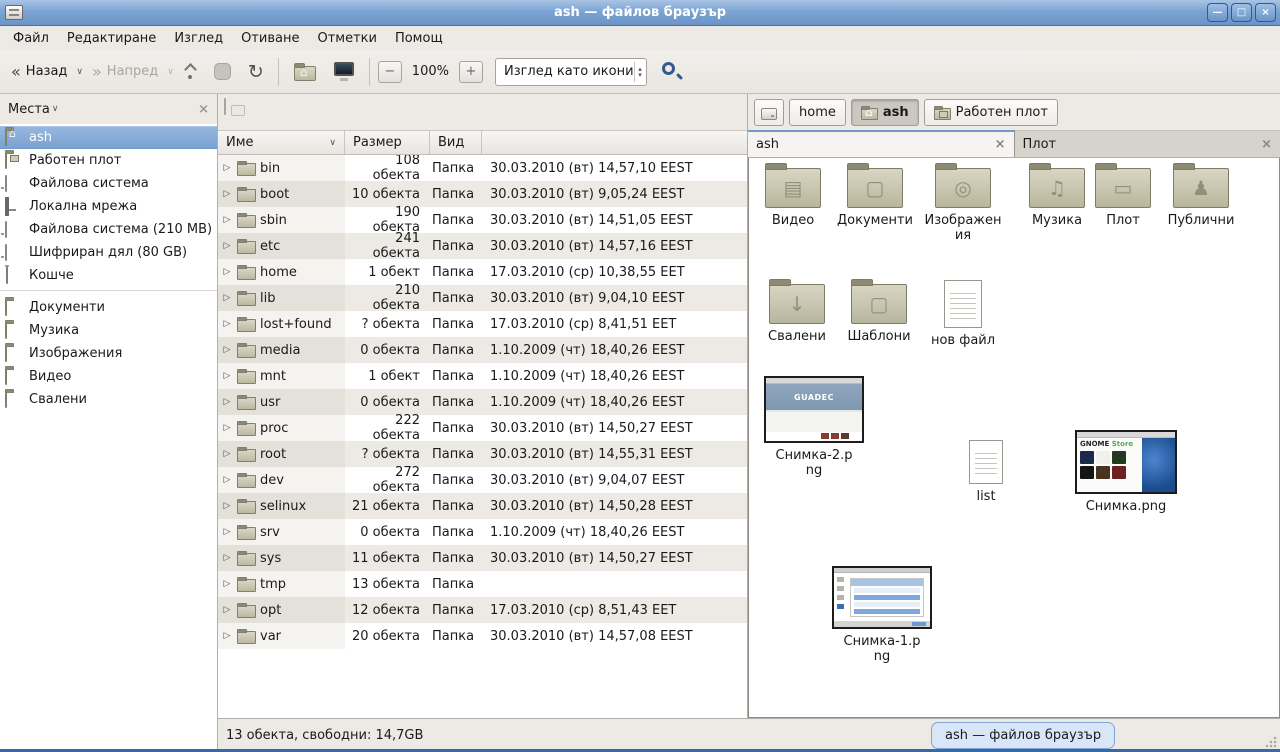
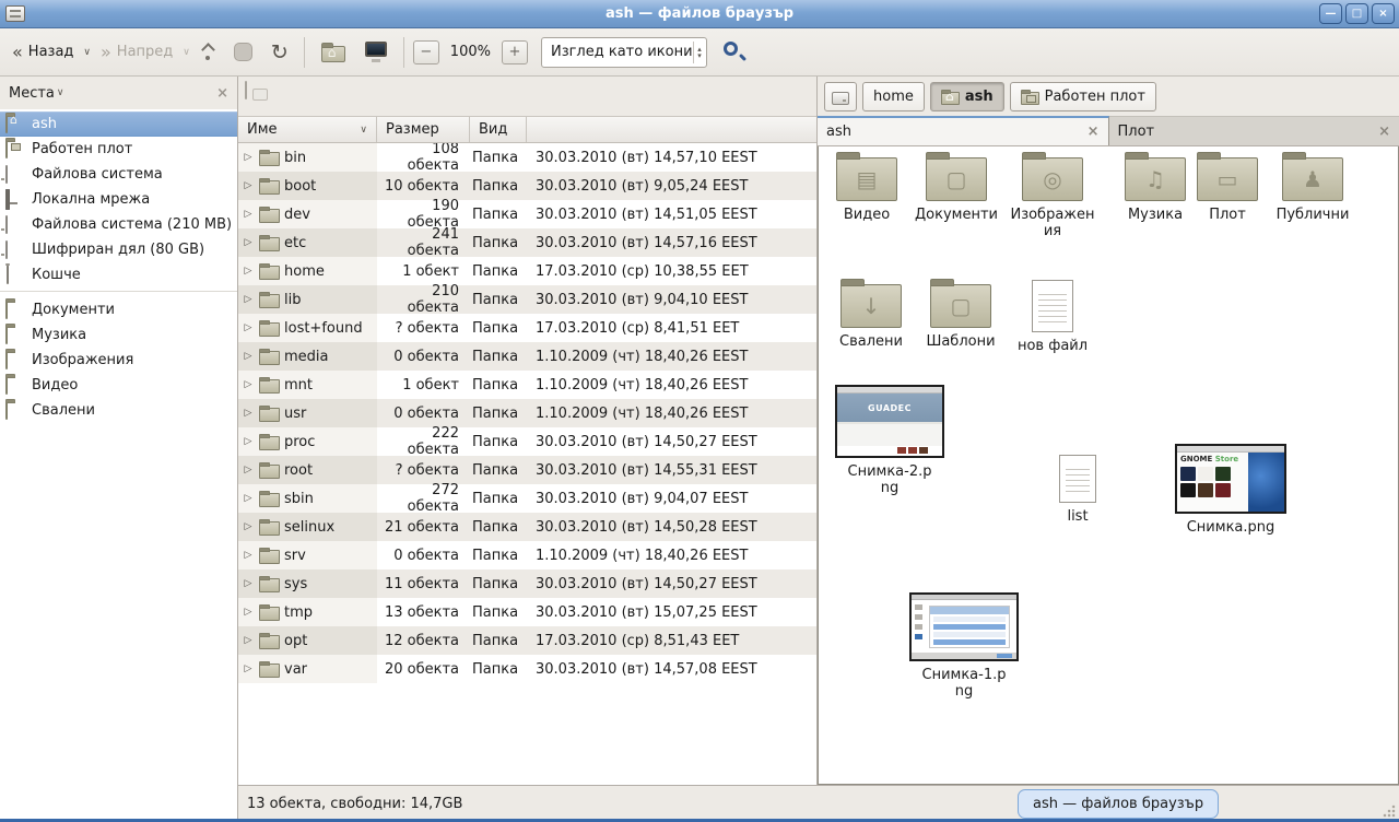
  ash — файлов браузър
  —
  □
  ×
- Файл
- Редактиране
- Изглед
- Отиване
- Отметки
- Помощ
  «
  Назад
  ∨
  »
  Напред
  ∨
  ↻
  −
  100%
  +
  Изглед като икони
  ▴
  ▾
  Места
  ∨
  ×
  ash
  Работен плот
  Файлова система
  Локална мрежа
  Файлова система (210 MB)
  Шифриран дял (80 GB)
  Кошче
  Документи
  Музика
  Изображения
  Видео
  Свалени
  Име
  ∨
  Размер
  Вид
  ▷
  bin
  108 обекта
  Папка
  30.03.2010 (вт) 14,57,10 EEST
  ▷
  boot
  10 обекта
  Папка
  30.03.2010 (вт) 9,05,24 EEST
  ▷
- sbin
+ dev
  190 обекта
  Папка
  30.03.2010 (вт) 14,51,05 EEST
  ▷
  etc
  241 обекта
  Папка
  30.03.2010 (вт) 14,57,16 EEST
  ▷
  home
  1 обект
  Папка
  17.03.2010 (ср) 10,38,55 EET
  ▷
  lib
  210 обекта
  Папка
  30.03.2010 (вт) 9,04,10 EEST
  ▷
  lost+found
  ? обекта
  Папка
  17.03.2010 (ср) 8,41,51 EET
  ▷
  media
  0 обекта
  Папка
  1.10.2009 (чт) 18,40,26 EEST
  ▷
  mnt
  1 обект
  Папка
  1.10.2009 (чт) 18,40,26 EEST
  ▷
  usr
  0 обекта
  Папка
  1.10.2009 (чт) 18,40,26 EEST
  ▷
  proc
  222 обекта
  Папка
  30.03.2010 (вт) 14,50,27 EEST
  ▷
  root
  ? обекта
  Папка
  30.03.2010 (вт) 14,55,31 EEST
  ▷
- dev
+ sbin
  272 обекта
  Папка
  30.03.2010 (вт) 9,04,07 EEST
  ▷
  selinux
  21 обекта
  Папка
  30.03.2010 (вт) 14,50,28 EEST
  ▷
  srv
  0 обекта
  Папка
  1.10.2009 (чт) 18,40,26 EEST
  ▷
  sys
  11 обекта
  Папка
  30.03.2010 (вт) 14,50,27 EEST
  ▷
  tmp
  13 обекта
  Папка
+ 30.03.2010 (вт) 15,07,25 EEST
  ▷
  opt
  12 обекта
  Папка
  17.03.2010 (ср) 8,51,43 EET
  ▷
  var
  20 обекта
  Папка
  30.03.2010 (вт) 14,57,08 EEST
  home
  ash
  Работен плот
  ash
  ×
  Плот
  ×
  ▤
  Видео
  ▢
  Документи
  ◎
  Изображения
  ♫
  Музика
  ▭
  Плот
  ♟
  Публични
  ↓
  Свалени
  ▢
  Шаблони
  нов файл
  GUADEC
  Снимка-2.png
  list
  GNOME Store
  Снимка.png
  Снимка-1.png
  13 обекта, свободни: 14,7GB
  ash — файлов браузър
